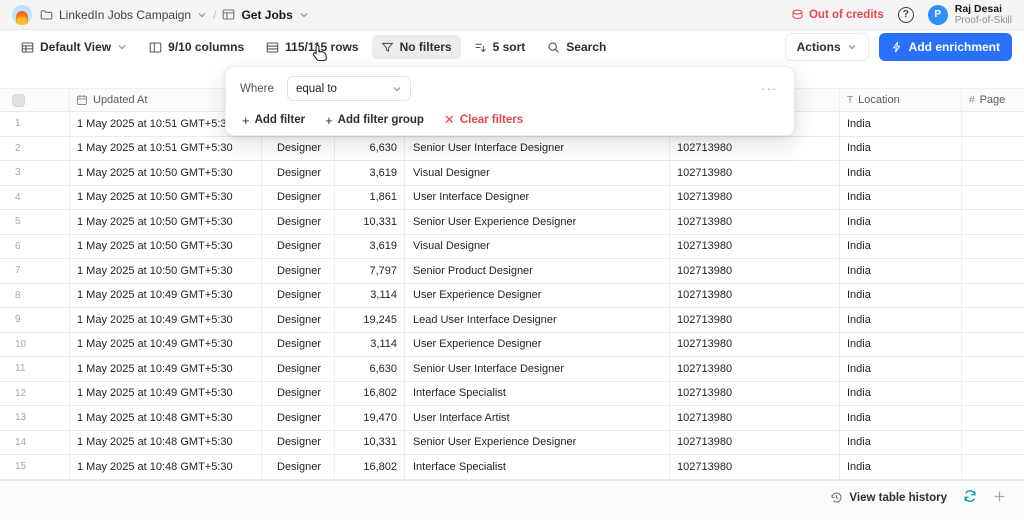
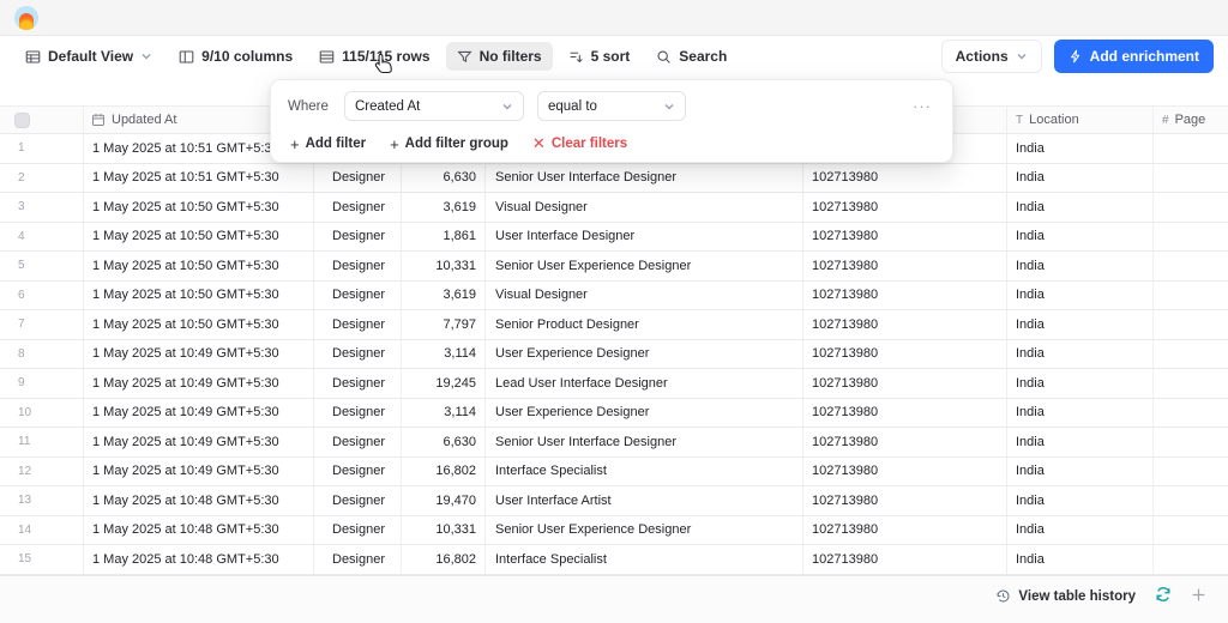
- LinkedIn Jobs Campaign
- /
- Get Jobs
- Out of credits
- ?
- P
- Raj Desai
- Proof-of-Skill
  Default View
  9/10 columns
  115/15 rows
  No filters
  5 sort
  Search
  Actions
  Add enrichment
  Updated At
  T
  Location
  #
  Page
  1
  1 May 2025 at 10:51 GMT+5:3
  India
  2
  1 May 2025 at 10:51 GMT+5:30
  Designer
  6,630
  Senior User Interface Designer
  102713980
  India
  3
  1 May 2025 at 10:50 GMT+5:30
  Designer
  3,619
  Visual Designer
  102713980
  India
  4
  1 May 2025 at 10:50 GMT+5:30
  Designer
  1,861
  User Interface Designer
  102713980
  India
  5
  1 May 2025 at 10:50 GMT+5:30
  Designer
  10,331
  Senior User Experience Designer
  102713980
  India
  6
  1 May 2025 at 10:50 GMT+5:30
  Designer
  3,619
  Visual Designer
  102713980
  India
  7
  1 May 2025 at 10:50 GMT+5:30
  Designer
  7,797
  Senior Product Designer
  102713980
  India
  8
  1 May 2025 at 10:49 GMT+5:30
  Designer
  3,114
  User Experience Designer
  102713980
  India
  9
  1 May 2025 at 10:49 GMT+5:30
  Designer
  19,245
  Lead User Interface Designer
  102713980
  India
  10
  1 May 2025 at 10:49 GMT+5:30
  Designer
  3,114
  User Experience Designer
  102713980
  India
  11
  1 May 2025 at 10:49 GMT+5:30
  Designer
  6,630
  Senior User Interface Designer
  102713980
  India
  12
  1 May 2025 at 10:49 GMT+5:30
  Designer
  16,802
  Interface Specialist
  102713980
  India
  13
  1 May 2025 at 10:48 GMT+5:30
  Designer
  19,470
  User Interface Artist
  102713980
  India
  14
  1 May 2025 at 10:48 GMT+5:30
  Designer
  10,331
  Senior User Experience Designer
  102713980
  India
  15
  1 May 2025 at 10:48 GMT+5:30
  Designer
  16,802
  Interface Specialist
  102713980
  India
  Where
+ Created At
  equal to
  ···
  +
  Add filter
  +
  Add filter group
  ✕
  Clear filters
  View table history
